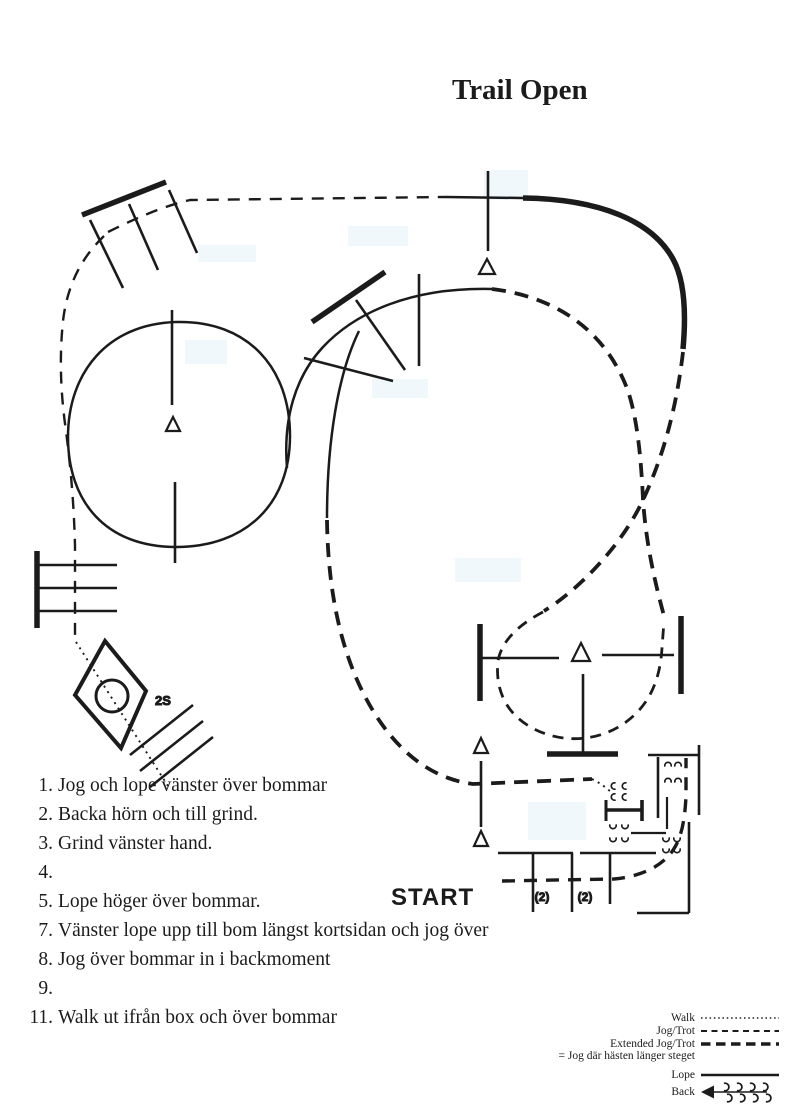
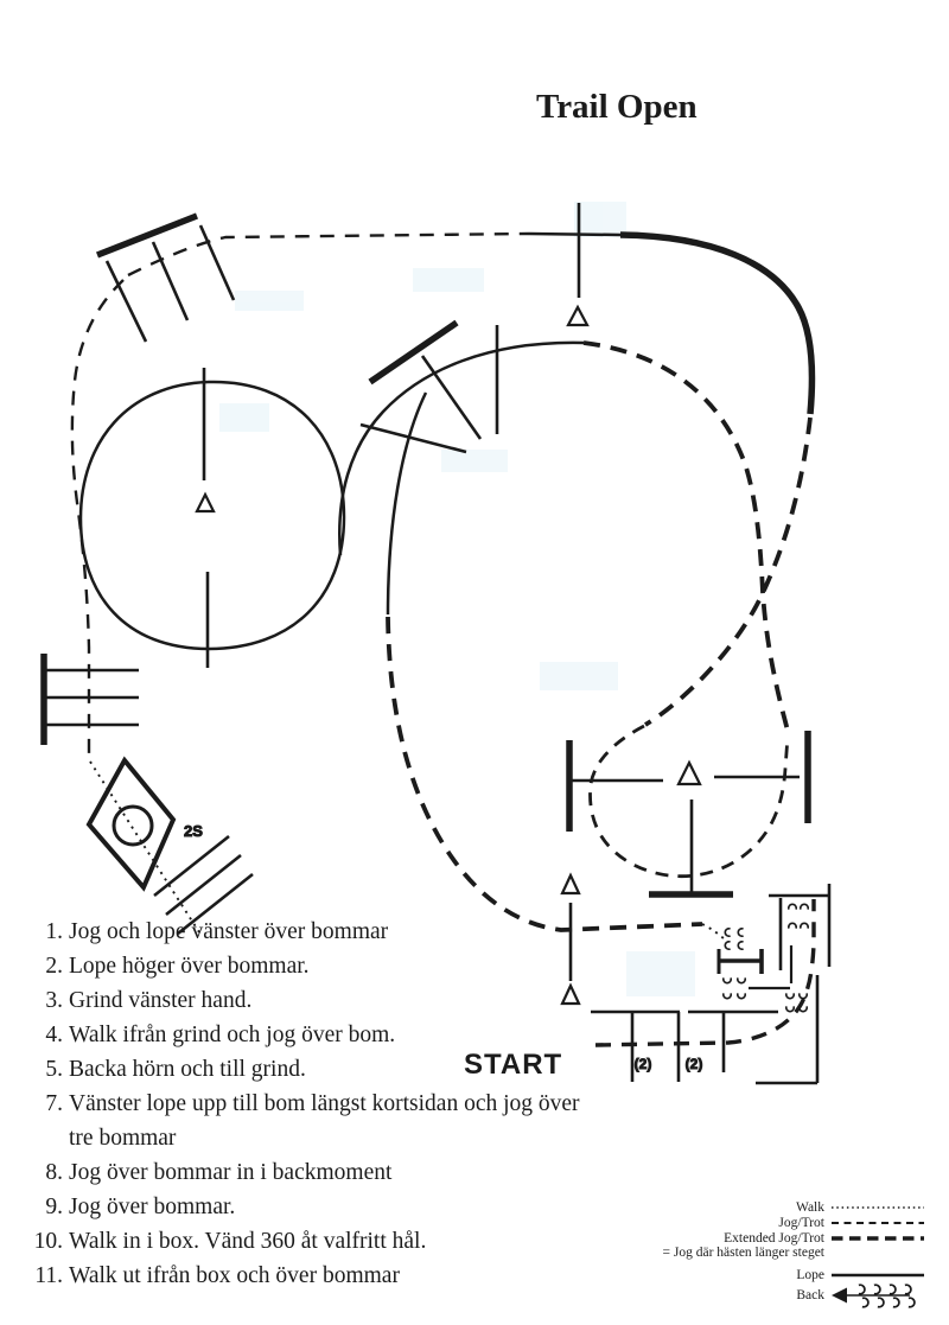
  Trail Open
  2S
  (2)
  (2)
  START
  1.
  Jog och lope vänster över bommar
  2.
- Backa hörn och till grind.
+ Lope höger över bommar.
  3.
  Grind vänster hand.
  4.
+ Walk ifrån grind och jog över bom.
  5.
- Lope höger över bommar.
+ Backa hörn och till grind.
  7.
  Vänster lope upp till bom längst kortsidan och jog över
+ tre bommar
  8.
  Jog över bommar in i backmoment
  9.
+ Jog över bommar.
+ 10.
+ Walk in i box. Vänd 360 åt valfritt hål.
  11.
  Walk ut ifrån box och över bommar
  Walk
  Jog/Trot
  Extended Jog/Trot
  = Jog där hästen länger steget
  Lope
  Back
